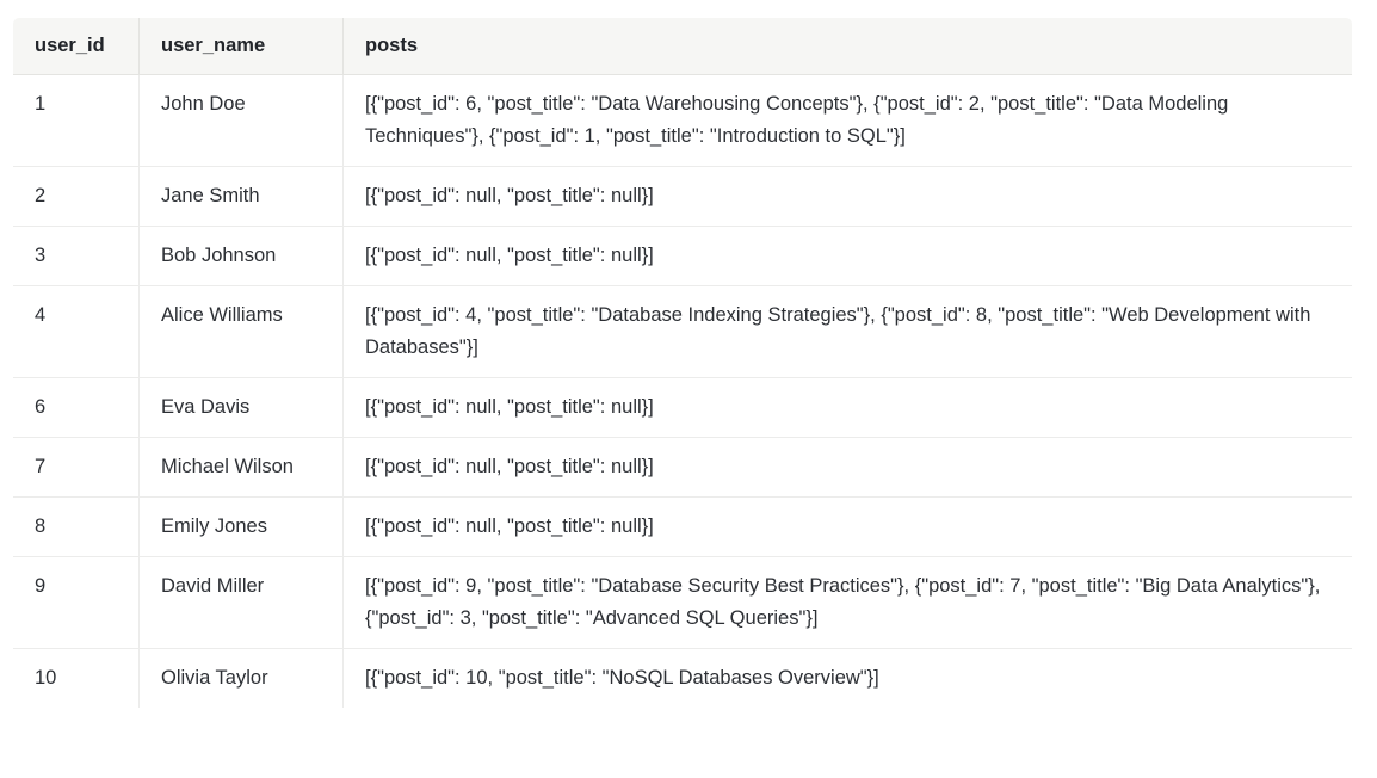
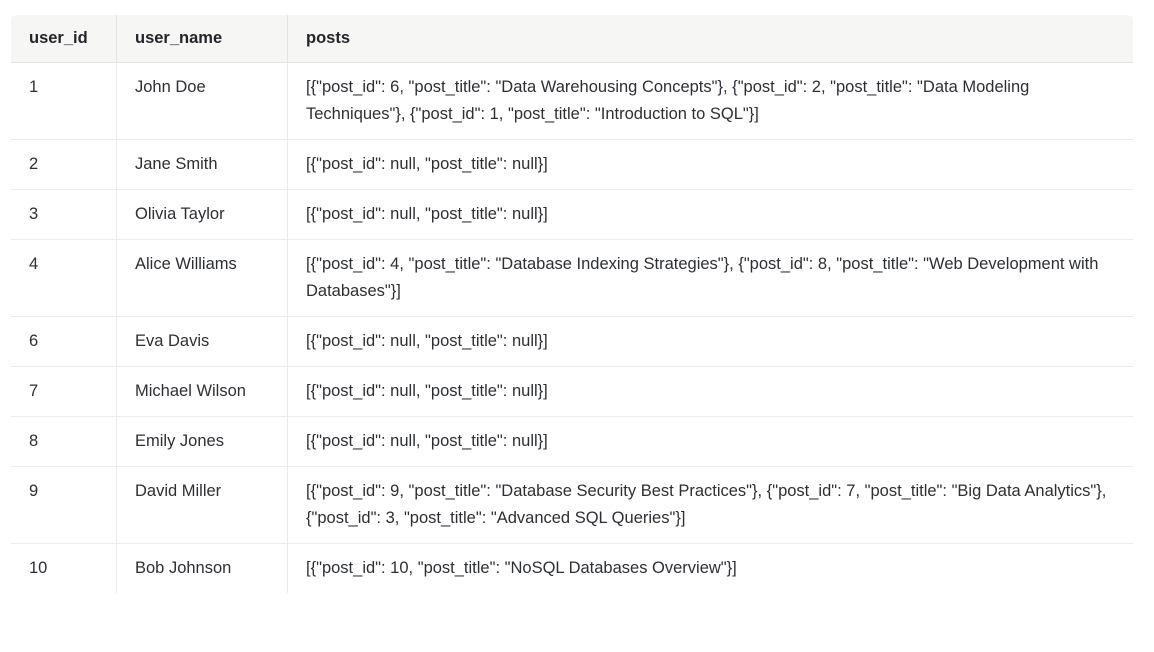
  user_id	user_name	posts
  1	John Doe	[{"post_id": 6, "post_title": "Data Warehousing Concepts"}, {"post_id": 2, "post_title": "Data Modeling Techniques"}, {"post_id": 1, "post_title": "Introduction to SQL"}]
  2	Jane Smith	[{"post_id": null, "post_title": null}]
- 3	Bob Johnson	[{"post_id": null, "post_title": null}]
+ 3	Olivia Taylor	[{"post_id": null, "post_title": null}]
  4	Alice Williams	[{"post_id": 4, "post_title": "Database Indexing Strategies"}, {"post_id": 8, "post_title": "Web Development with Databases"}]
  6	Eva Davis	[{"post_id": null, "post_title": null}]
  7	Michael Wilson	[{"post_id": null, "post_title": null}]
  8	Emily Jones	[{"post_id": null, "post_title": null}]
  9	David Miller	[{"post_id": 9, "post_title": "Database Security Best Practices"}, {"post_id": 7, "post_title": "Big Data Analytics"}, {"post_id": 3, "post_title": "Advanced SQL Queries"}]
- 10	Olivia Taylor	[{"post_id": 10, "post_title": "NoSQL Databases Overview"}]
+ 10	Bob Johnson	[{"post_id": 10, "post_title": "NoSQL Databases Overview"}]
